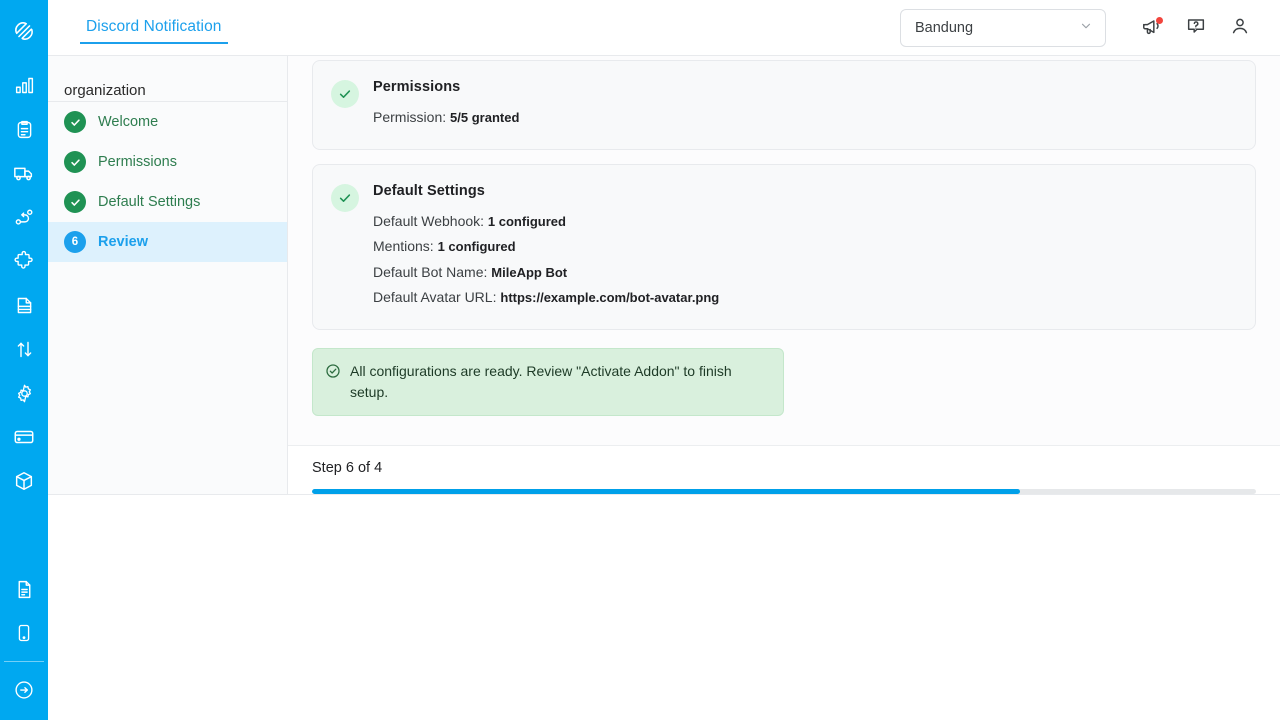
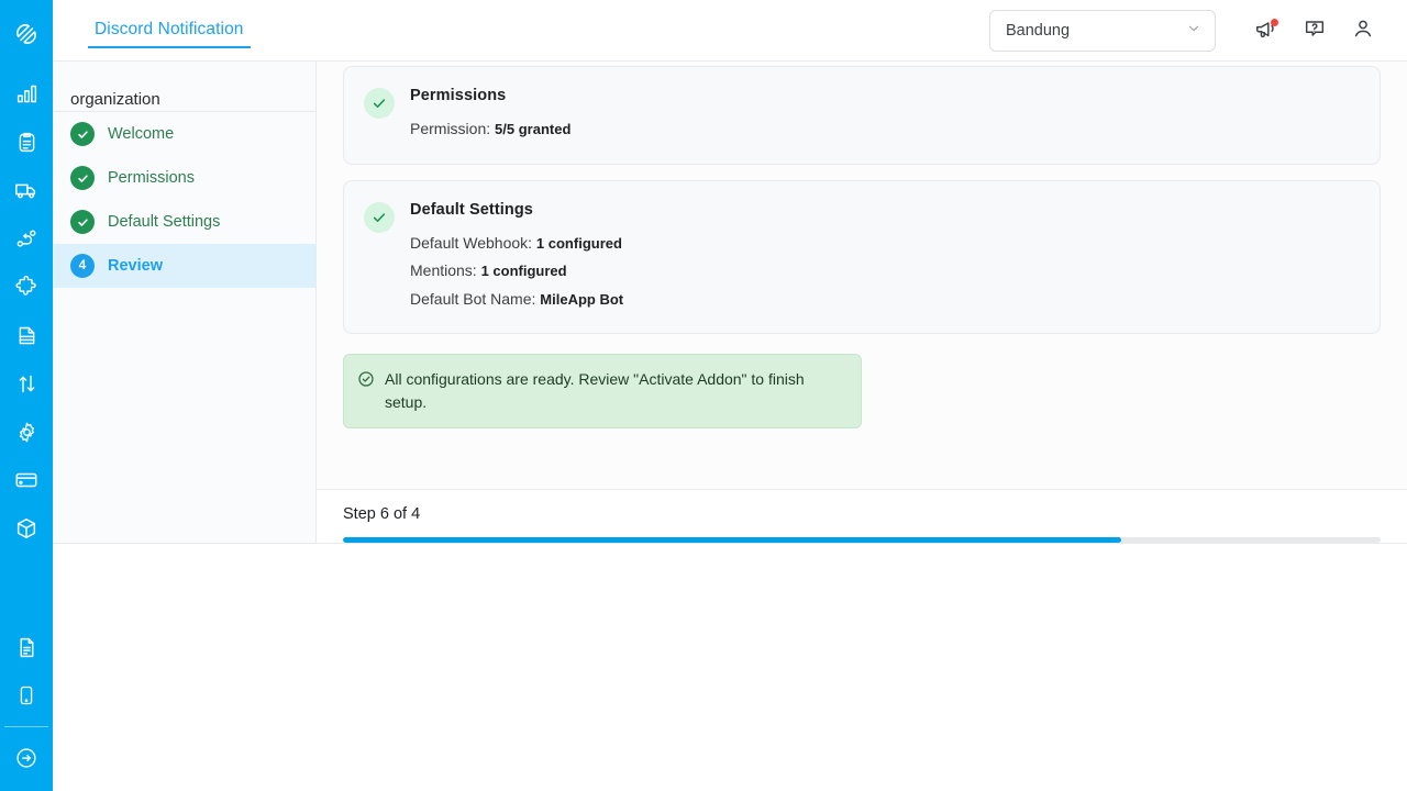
  Discord Notification
  Bandung
  organization
  Welcome
  Permissions
  Default Settings
- 6
+ 4
  Review
  Permissions
  Permission: 5/5 granted
  Default Settings
  Default Webhook: 1 configured
  Mentions: 1 configured
  Default Bot Name: MileApp Bot
- Default Avatar URL: https://example.com/bot-avatar.png
  All configurations are ready. Review "Activate Addon" to finish setup.
  Step 6 of 4
